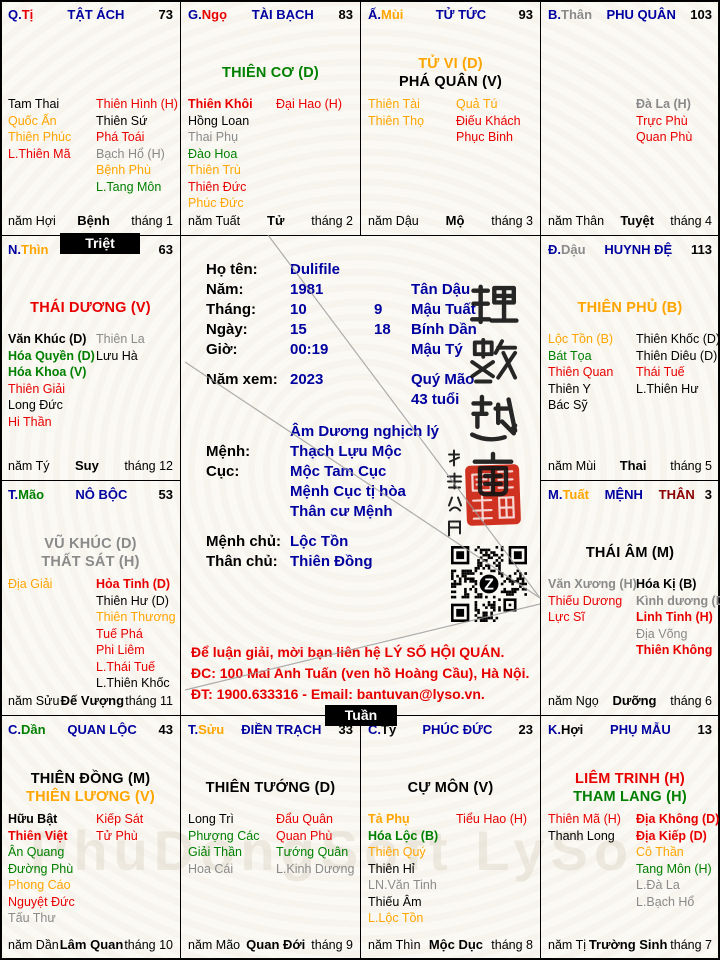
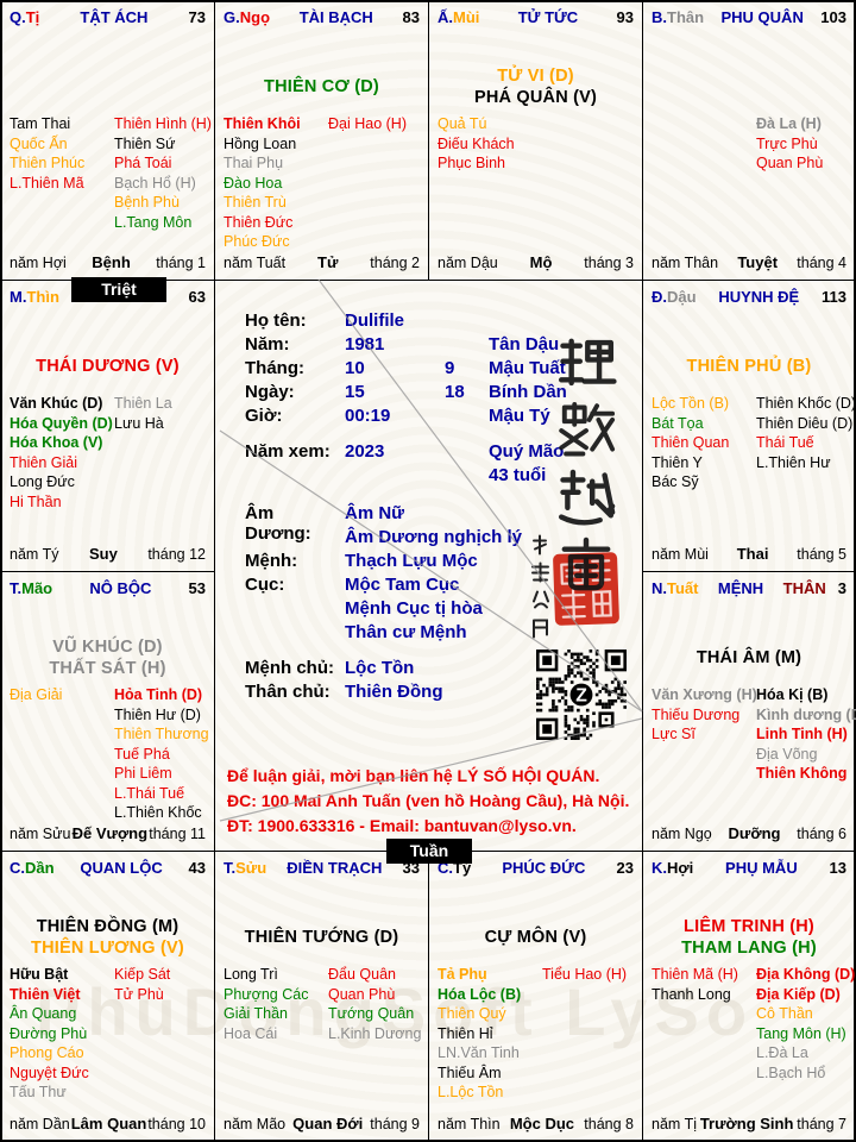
  PhuDongSoft LySo
  Q.Tị
  TẬT ÁCH
  73
  Tam Thai
  Quốc Ấn
  Thiên Phúc
  L.Thiên Mã
  Thiên Hình (H)
  Thiên Sứ
  Phá Toái
  Bạch Hổ (H)
  Bệnh Phù
  L.Tang Môn
  năm Hợi
  Bệnh
  tháng 1
  G.Ngọ
  TÀI BẠCH
  83
  THIÊN CƠ (D)
  Thiên Khôi
  Hồng Loan
  Thai Phụ
  Đào Hoa
  Thiên Trù
  Thiên Đức
  Phúc Đức
  Đại Hao (H)
  năm Tuất
  Tử
  tháng 2
  Ấ.Mùi
  TỬ TỨC
  93
  TỬ VI (D)
  PHÁ QUÂN (V)
- Thiên Tài
- Thiên Thọ
  Quả Tú
  Điếu Khách
  Phục Binh
  năm Dậu
  Mộ
  tháng 3
  B.Thân
  PHU QUÂN
  103
  Đà La (H)
  Trực Phù
  Quan Phù
  năm Thân
  Tuyệt
  tháng 4
- N.Thìn
+ M.Thìn
  63
  THÁI DƯƠNG (V)
  Văn Khúc (D)
  Hóa Quyền (D)
  Hóa Khoa (V)
  Thiên Giải
  Long Đức
  Hi Thần
  Thiên La
  Lưu Hà
  năm Tý
  Suy
  tháng 12
  Đ.Dậu
  HUYNH ĐỆ
  113
  THIÊN PHỦ (B)
  Lộc Tồn (B)
  Bát Tọa
  Thiên Quan
  Thiên Y
  Bác Sỹ
  Thiên Khốc (D)
  Thiên Diêu (D)
  Thái Tuế
  L.Thiên Hư
  năm Mùi
  Thai
  tháng 5
  T.Mão
  NÔ BỘC
  53
  VŨ KHÚC (D)
  THẤT SÁT (H)
  Địa Giải
  Hỏa Tinh (D)
  Thiên Hư (D)
  Thiên Thương
  Tuế Phá
  Phi Liêm
  L.Thái Tuế
  L.Thiên Khốc
  năm Sửu
  Đế Vượng
  tháng 11
- M.Tuất
+ N.Tuất
  MỆNH
  THÂN
  3
  THÁI ÂM (M)
  Văn Xương (H)
  Thiếu Dương
  Lực Sĩ
  Hóa Kị (B)
  Kình dương (
  Linh Tinh (H)
  Địa Võng
  Thiên Không
  năm Ngọ
  Dưỡng
  tháng 6
  C.Dần
  QUAN LỘC
  43
  THIÊN ĐỒNG (M)
  THIÊN LƯƠNG (V)
  Hữu Bật
  Thiên Việt
  Ân Quang
  Đường Phù
  Phong Cáo
  Nguyệt Đức
  Tấu Thư
  Kiếp Sát
  Tử Phù
  năm Dần
  Lâm Quan
  tháng 10
  T.Sửu
  ĐIỀN TRẠCH
  33
  THIÊN TƯỚNG (D)
  Long Trì
  Phượng Các
  Giải Thần
  Hoa Cái
  Đẩu Quân
  Quan Phù
  Tướng Quân
  L.Kinh Dương
  năm Mão
  Quan Đới
  tháng 9
  C.Tý
  PHÚC ĐỨC
  23
  CỰ MÔN (V)
  Tả Phụ
  Hóa Lộc (B)
  Thiên Quý
  Thiên Hỉ
  LN.Văn Tinh
  Thiếu Âm
  L.Lộc Tồn
  Tiểu Hao (H)
  năm Thìn
  Mộc Dục
  tháng 8
  K.Hợi
  PHỤ MẪU
  13
  LIÊM TRINH (H)
  THAM LANG (H)
  Thiên Mã (H)
  Thanh Long
  Địa Không (D)
  Địa Kiếp (D)
  Cô Thần
  Tang Môn (H)
  L.Đà La
  L.Bạch Hổ
  năm Tị
  Trường Sinh
  tháng 7
  Họ tên:
  Dulifile
  Năm:
  1981
  Tân Dậu
  Tháng:
  10
  9
  Mậu Tuất
  Ngày:
  15
  18
  Bính Dần
  Giờ:
  00:19
  Mậu Tý
  Năm xem:
  2023
  Quý Mão
  43 tuổi
+ Âm Dương:
+ Âm Nữ
  Âm Dương nghịch lý
  Mệnh:
  Thạch Lựu Mộc
  Cục:
  Mộc Tam Cục
  Mệnh Cục tị hòa
  Thân cư Mệnh
  Mệnh chủ:
  Lộc Tồn
  Thân chủ:
  Thiên Đồng
  Z
  Để luận giải, mời bạn liên hệ LÝ SỐ HỘI QUÁN.
  ĐC: 100 Mai Anh Tuấn (ven hồ Hoàng Cầu), Hà Nội.
  ĐT: 1900.633316 - Email: bantuvan@lyso.vn.
  Triệt
  Tuần
